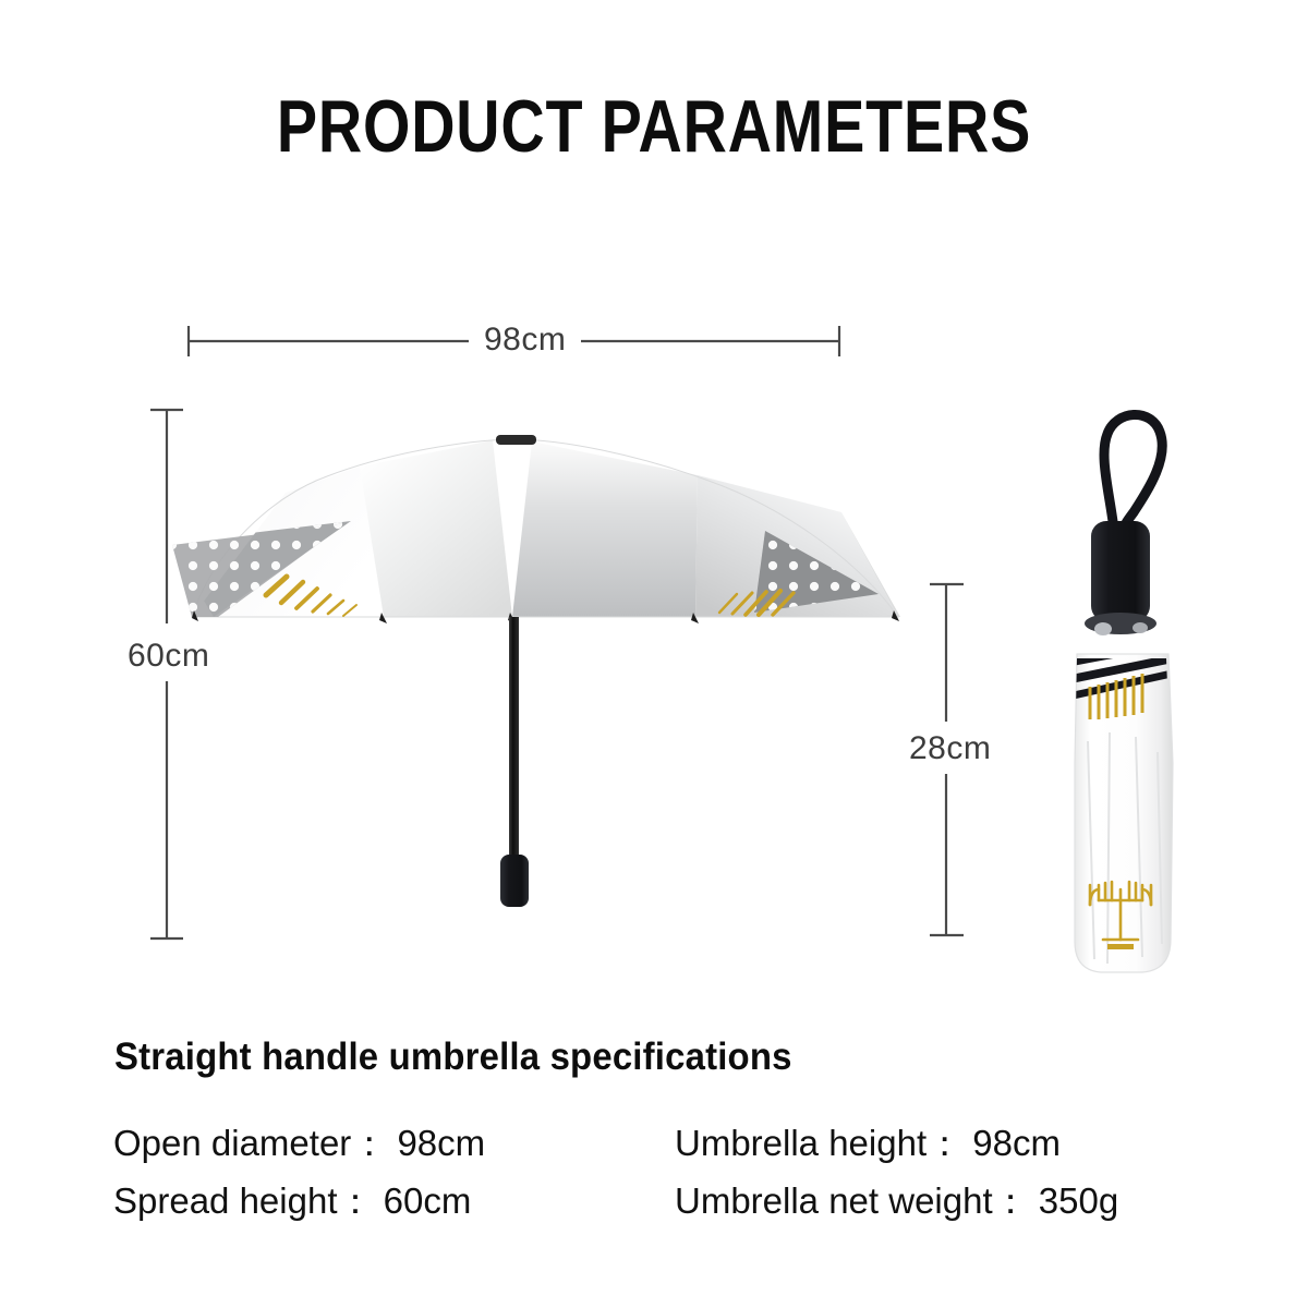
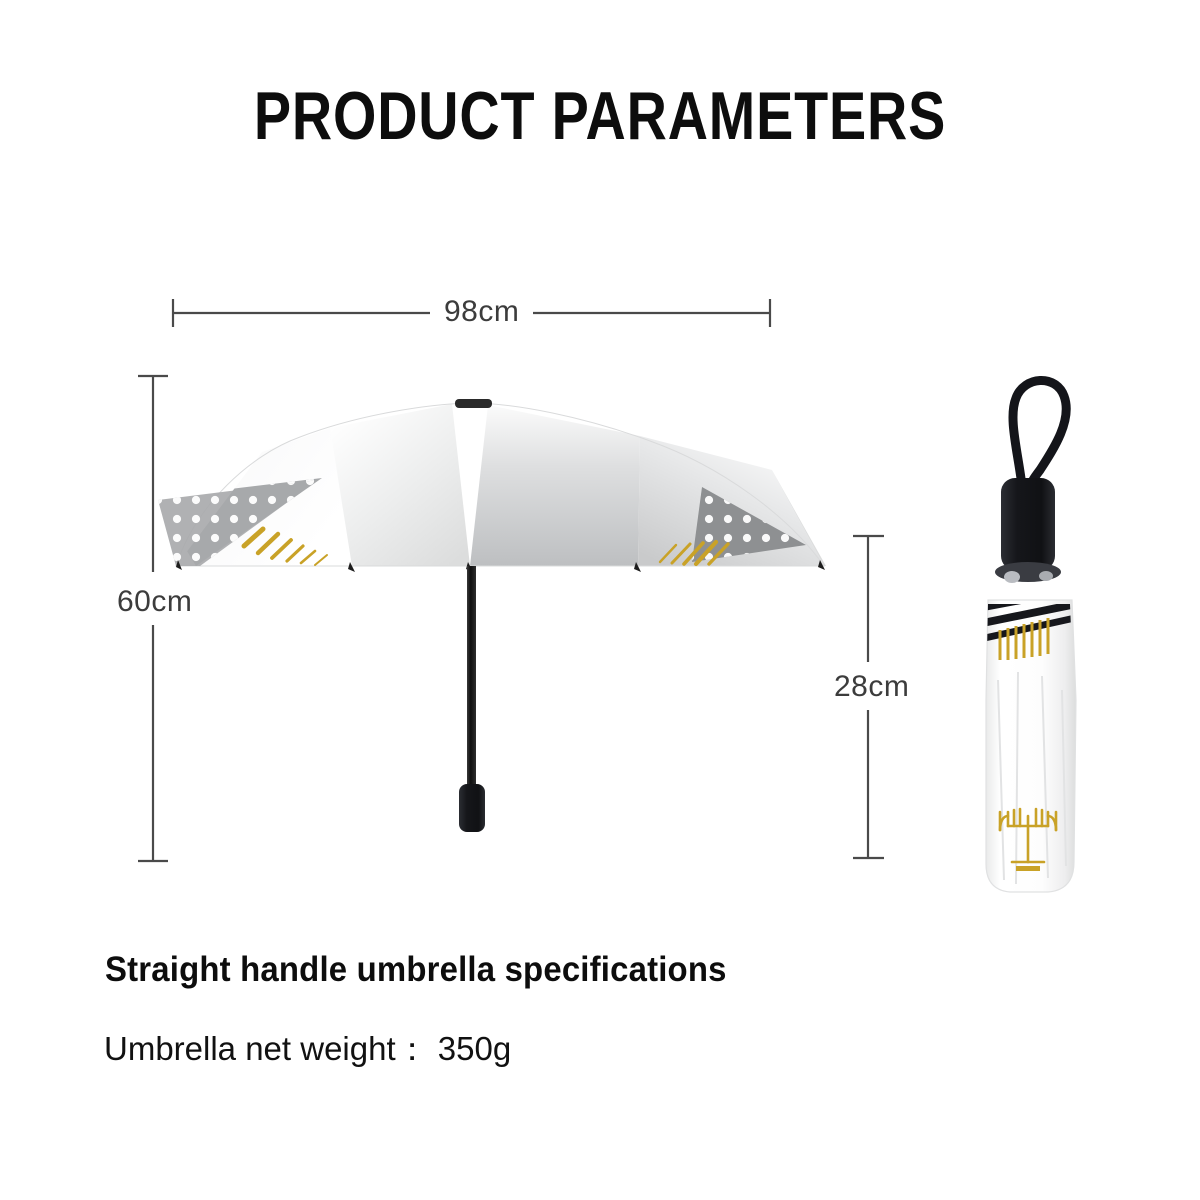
  PRODUCT PARAMETERS
  98cm
  60cm
  28cm
  Straight handle umbrella specifications
- Open diameter： 98cm
- Umbrella height： 98cm
- Spread height： 60cm
  Umbrella net weight： 350g
